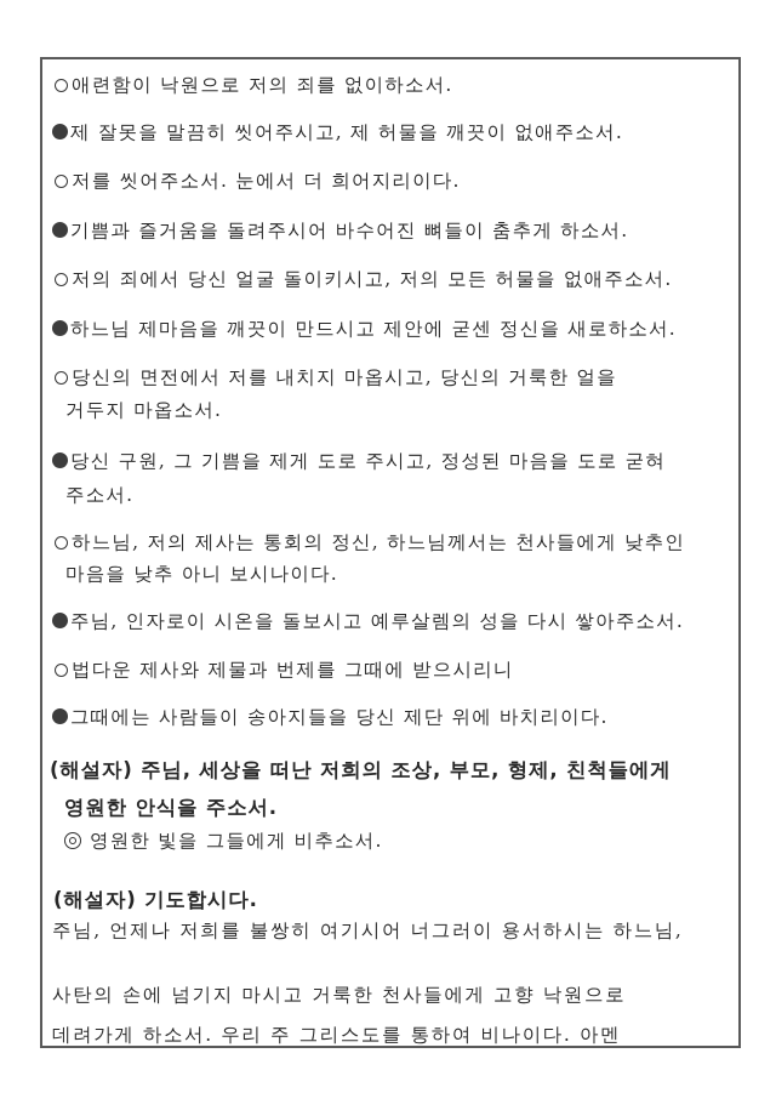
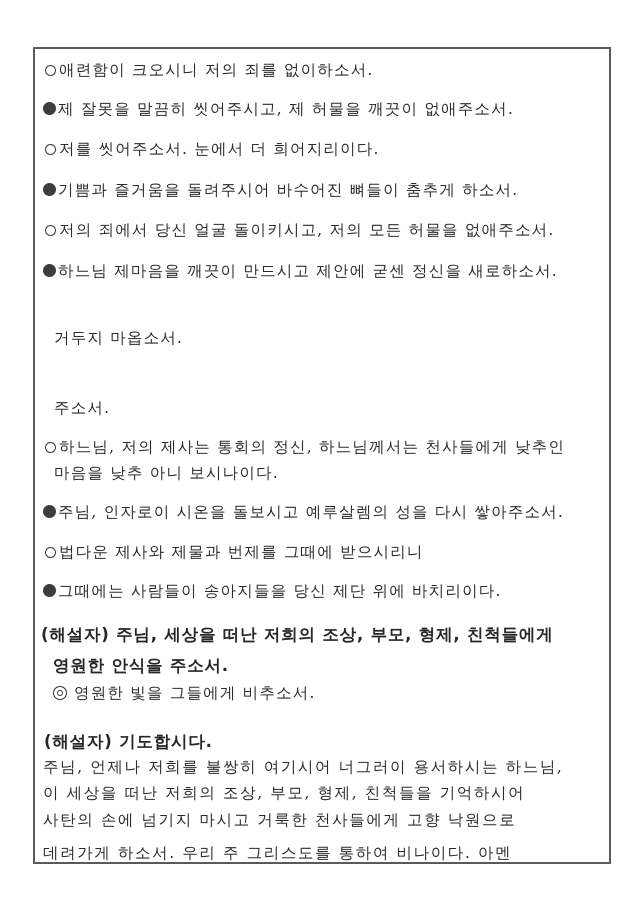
- 애련함이 낙원으로 저의 죄를 없이하소서.
+ 애련함이 크오시니 저의 죄를 없이하소서.
  제 잘못을 말끔히 씻어주시고, 제 허물을 깨끗이 없애주소서.
  저를 씻어주소서. 눈에서 더 희어지리이다.
  기쁨과 즐거움을 돌려주시어 바수어진 뼈들이 춤추게 하소서.
  저의 죄에서 당신 얼굴 돌이키시고, 저의 모든 허물을 없애주소서.
  하느님 제마음을 깨끗이 만드시고 제안에 굳센 정신을 새로하소서.
- 당신의 면전에서 저를 내치지 마옵시고, 당신의 거룩한 얼을
  거두지 마옵소서.
- 당신 구원, 그 기쁨을 제게 도로 주시고, 정성된 마음을 도로 굳혀
  주소서.
  하느님, 저의 제사는 통회의 정신, 하느님께서는 천사들에게 낮추인
  마음을 낮추 아니 보시나이다.
  주님, 인자로이 시온을 돌보시고 예루살렘의 성을 다시 쌓아주소서.
  법다운 제사와 제물과 번제를 그때에 받으시리니
  그때에는 사람들이 송아지들을 당신 제단 위에 바치리이다.
  (해설자) 주님, 세상을 떠난 저희의 조상, 부모, 형제, 친척들에게
  영원한 안식을 주소서.
  영원한 빛을 그들에게 비추소서.
  (해설자) 기도합시다.
  주님, 언제나 저희를 불쌍히 여기시어 너그러이 용서하시는 하느님,
+ 이 세상을 떠난 저희의 조상, 부모, 형제, 친척들을 기억하시어
  사탄의 손에 넘기지 마시고 거룩한 천사들에게 고향 낙원으로
  데려가게 하소서. 우리 주 그리스도를 통하여 비나이다. 아멘
